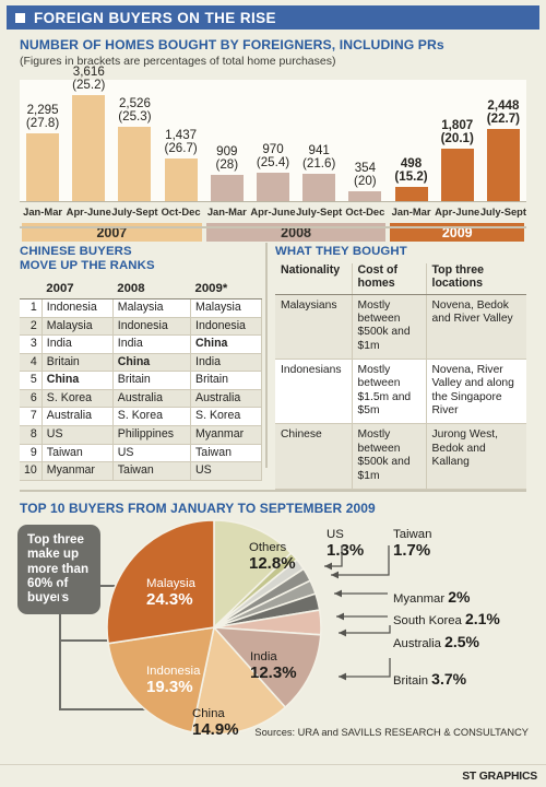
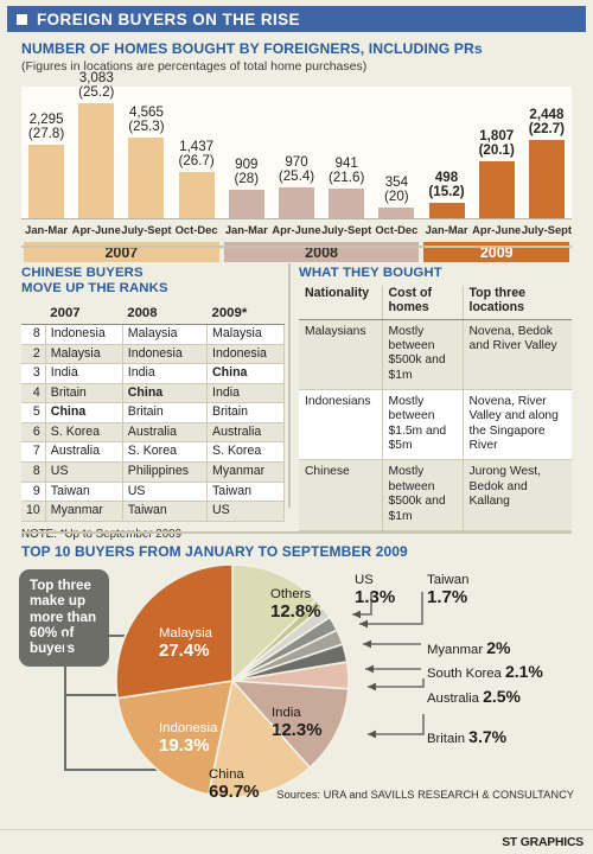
  FOREIGN BUYERS ON THE RISE
  NUMBER OF HOMES BOUGHT BY FOREIGNERS, INCLUDING PRs
- (Figures in brackets are percentages of total home purchases)
+ (Figures in locations are percentages of total home purchases)
  2,295
  (27.8)
- 3,616
+ 3,083
  (25.2)
- 2,526
+ 4,565
  (25.3)
  1,437
  (26.7)
  909
  (28)
  970
  (25.4)
  941
  (21.6)
  354
  (20)
  498
  (15.2)
  1,807
  (20.1)
  2,448
  (22.7)
  Jan-Mar
  Apr-June
  July-Sept
  Oct-Dec
  Jan-Mar
  Apr-June
  July-Sept
  Oct-Dec
  Jan-Mar
  Apr-June
  July-Sept
  2007
  2008
  2009
  CHINESE BUYERS
  MOVE UP THE RANKS
  	2007	2008	2009*
- 1	Indonesia	Malaysia	Malaysia
+ 8	Indonesia	Malaysia	Malaysia
  2	Malaysia	Indonesia	Indonesia
  3	India	India	China
  4	Britain	China	India
  5	China	Britain	Britain
  6	S. Korea	Australia	Australia
  7	Australia	S. Korea	S. Korea
  8	US	Philippines	Myanmar
  9	Taiwan	US	Taiwan
  10	Myanmar	Taiwan	US
+ NOTE: *Up to September 2009
  WHAT THEY BOUGHT
  Nationality	Cost of homes	Top three locations
  Malaysians	Mostly between $500k and $1m	Novena, Bedok and River Valley
  Indonesians	Mostly between $1.5m and $5m	Novena, River Valley and along the Singapore River
  Chinese	Mostly between $500k and $1m	Jurong West, Bedok and Kallang
  TOP 10 BUYERS FROM JANUARY TO SEPTEMBER 2009
  Top three make up more than 60% of buyes
  Malaysia
- 24.3%
+ 27.4%
  Indonesia
  19.3%
  China
- 14.9%
+ 69.7%
  India
  12.3%
  Others
  12.8%
  US
  1.3%
  Taiwan
  1.7%
  Myanmar 2%
  South Korea 2.1%
  Australia 2.5%
  Britain 3.7%
  Sources: URA and SAVILLS RESEARCH & CONSULTANCY
  ST GRAPHICS
